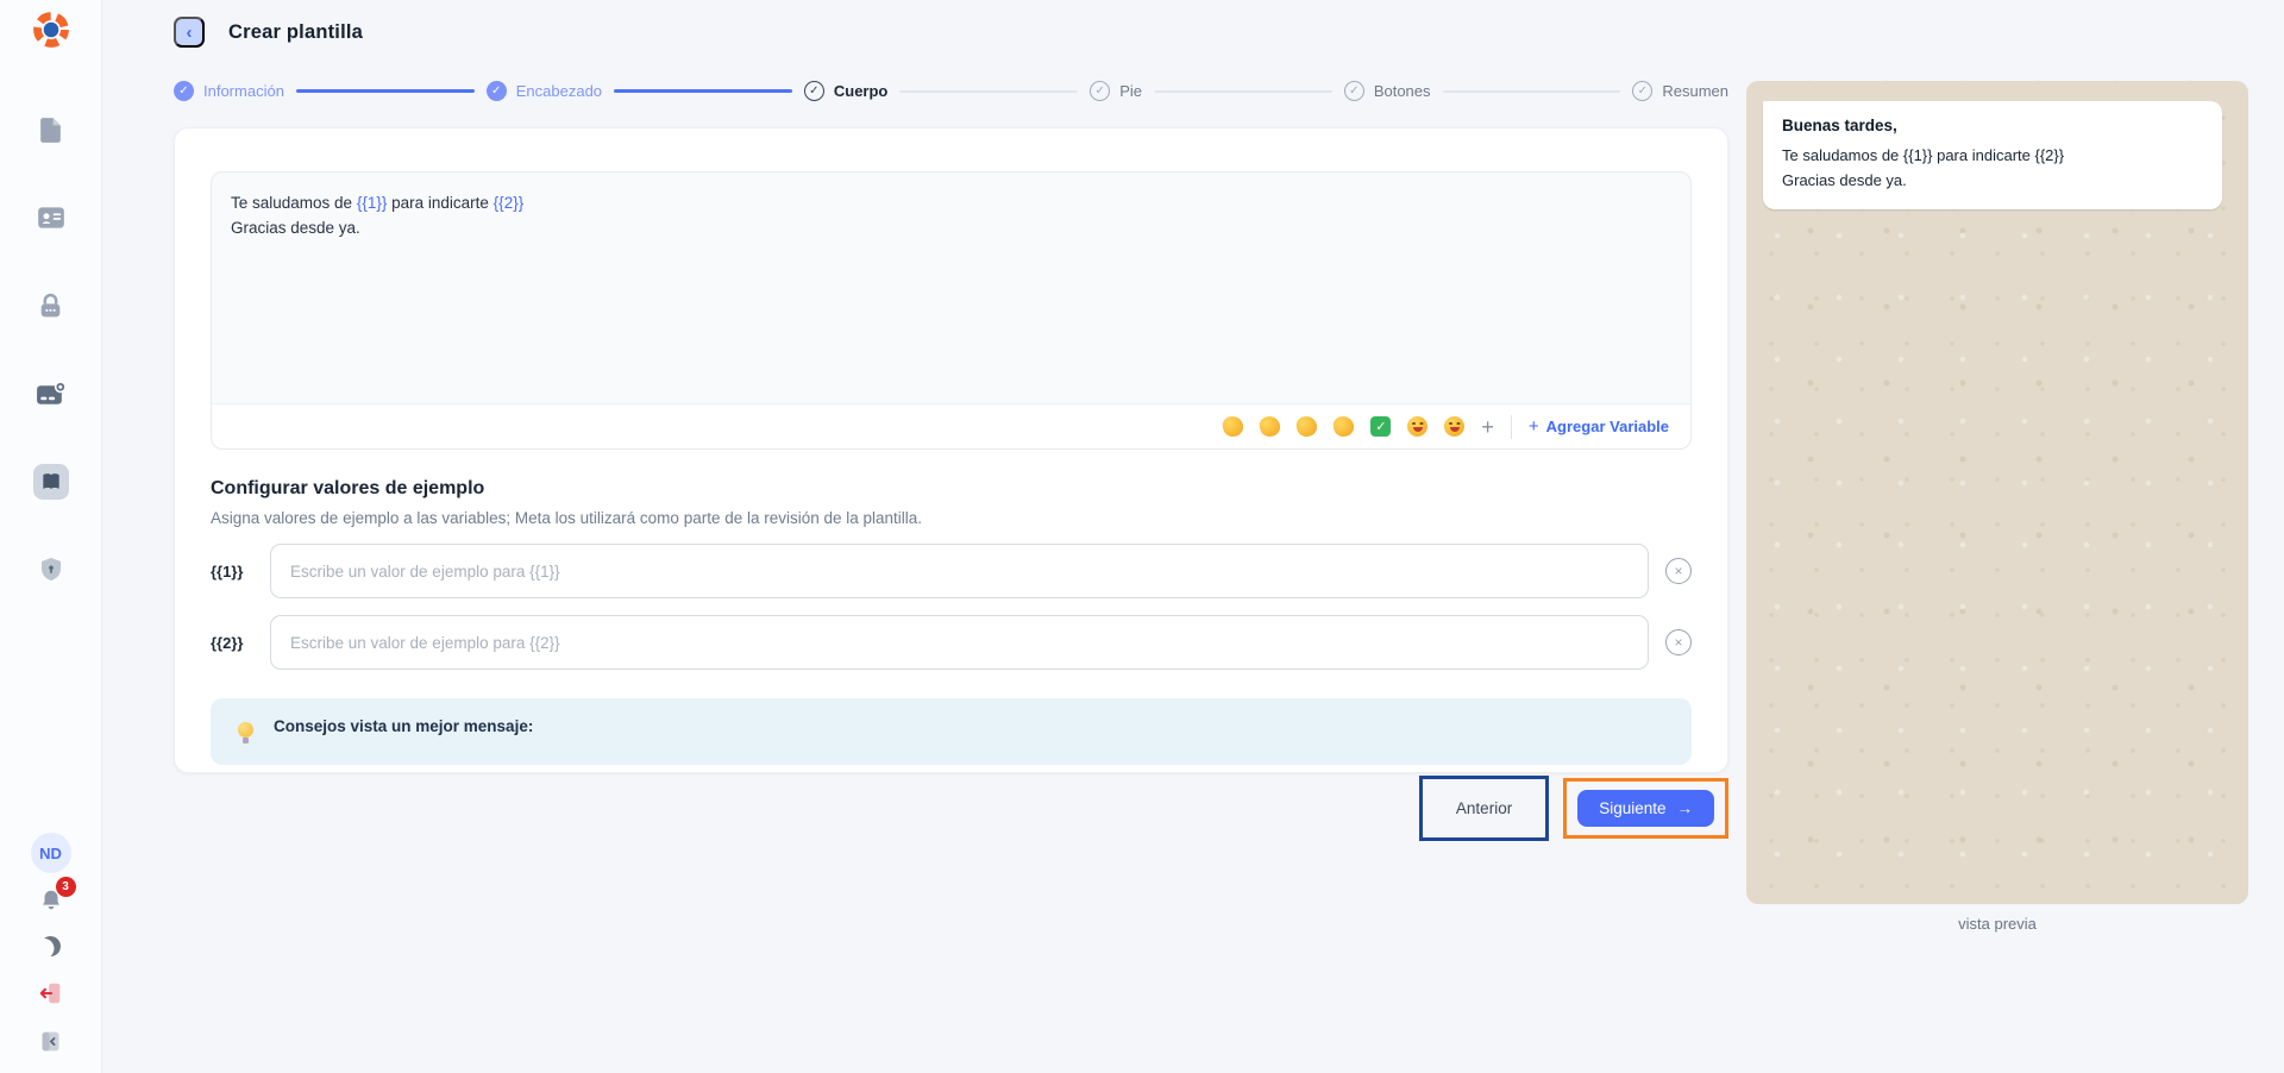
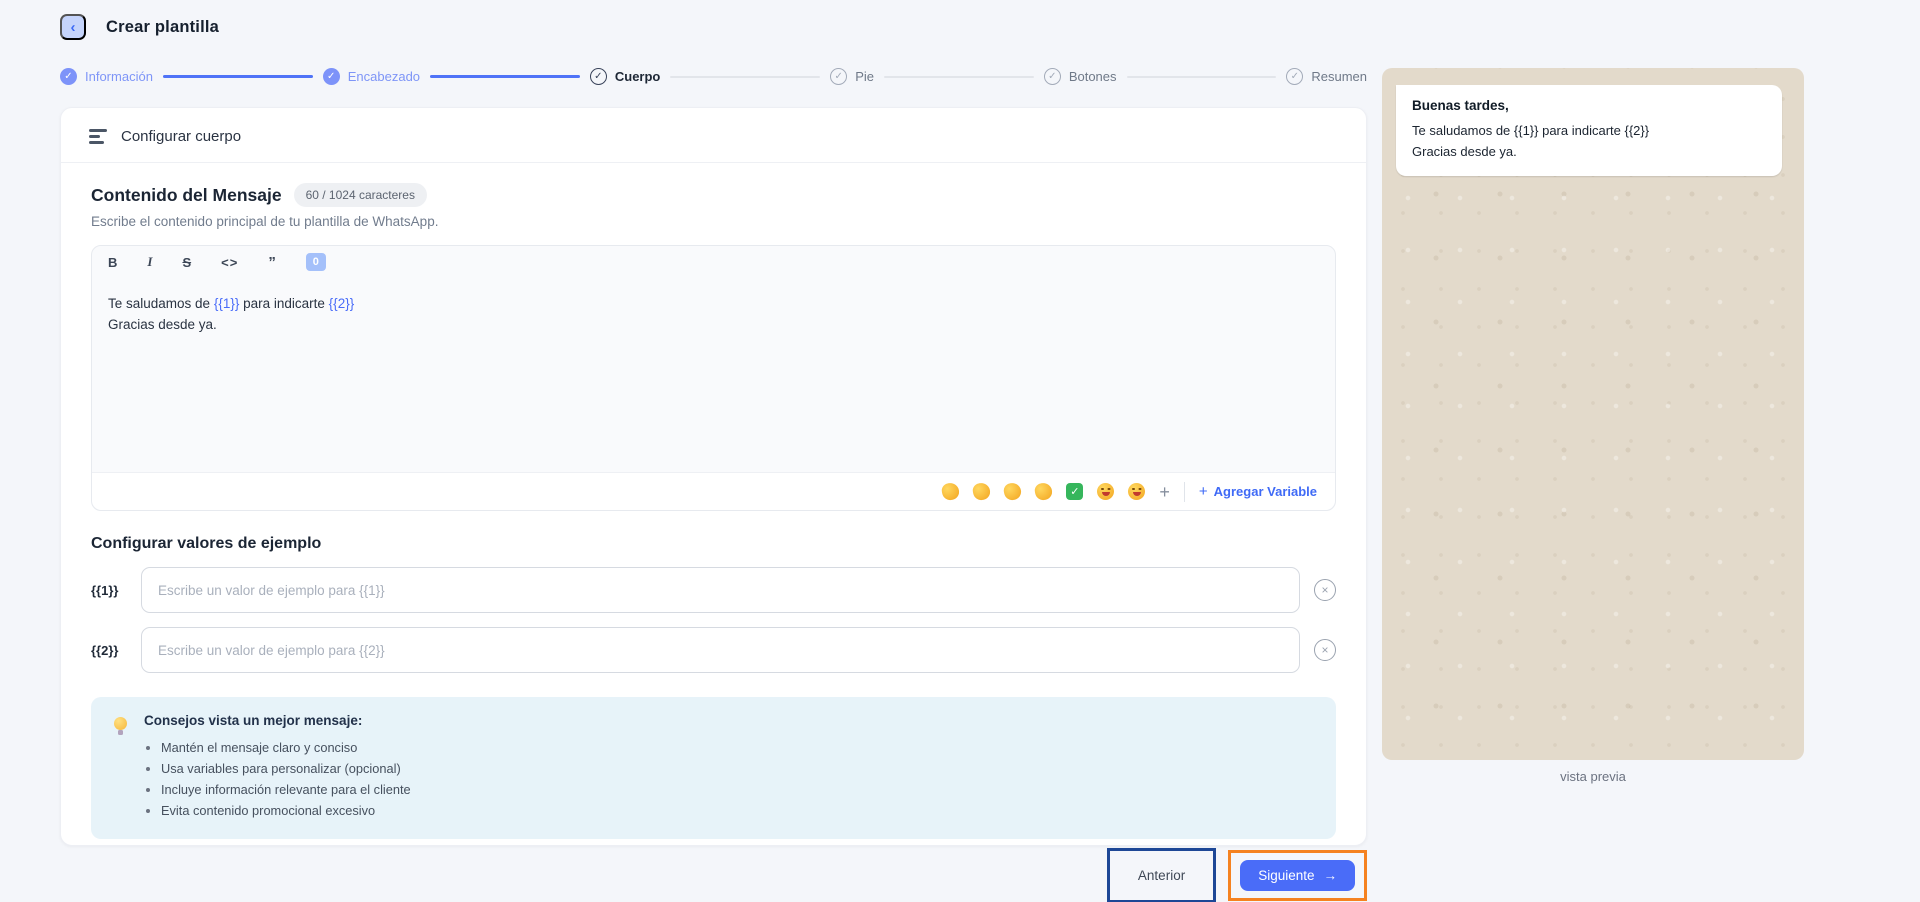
- ND
- 3
  ‹
  Crear plantilla
  ✓
  Información
  ✓
  Encabezado
  ✓
  Cuerpo
  ✓
  Pie
  ✓
  Botones
  ✓
  Resumen
+ Configurar cuerpo
+ Contenido del Mensaje
+ 60 / 1024 caracteres
+ Escribe el contenido principal de tu plantilla de WhatsApp.
+ B
+ I
+ S
+ <>
+ ”
+ 0
  Te saludamos de {{1}} para indicarte {{2}}
  Gracias desde ya.
  ✓
  +
  +
  Agregar Variable
  Configurar valores de ejemplo
- Asigna valores de ejemplo a las variables; Meta los utilizará como parte de la revisión de la plantilla.
  {{1}}
  Escribe un valor de ejemplo para {{1}}
  ×
  {{2}}
  Escribe un valor de ejemplo para {{2}}
  ×
  Consejos vista un mejor mensaje:
+ Mantén el mensaje claro y conciso
+ Usa variables para personalizar (opcional)
+ Incluye información relevante para el cliente
+ Evita contenido promocional excesivo
  Anterior
  Siguiente
  →
  Buenas tardes,
  Te saludamos de {{1}} para indicarte {{2}}
  Gracias desde ya.
  vista previa
